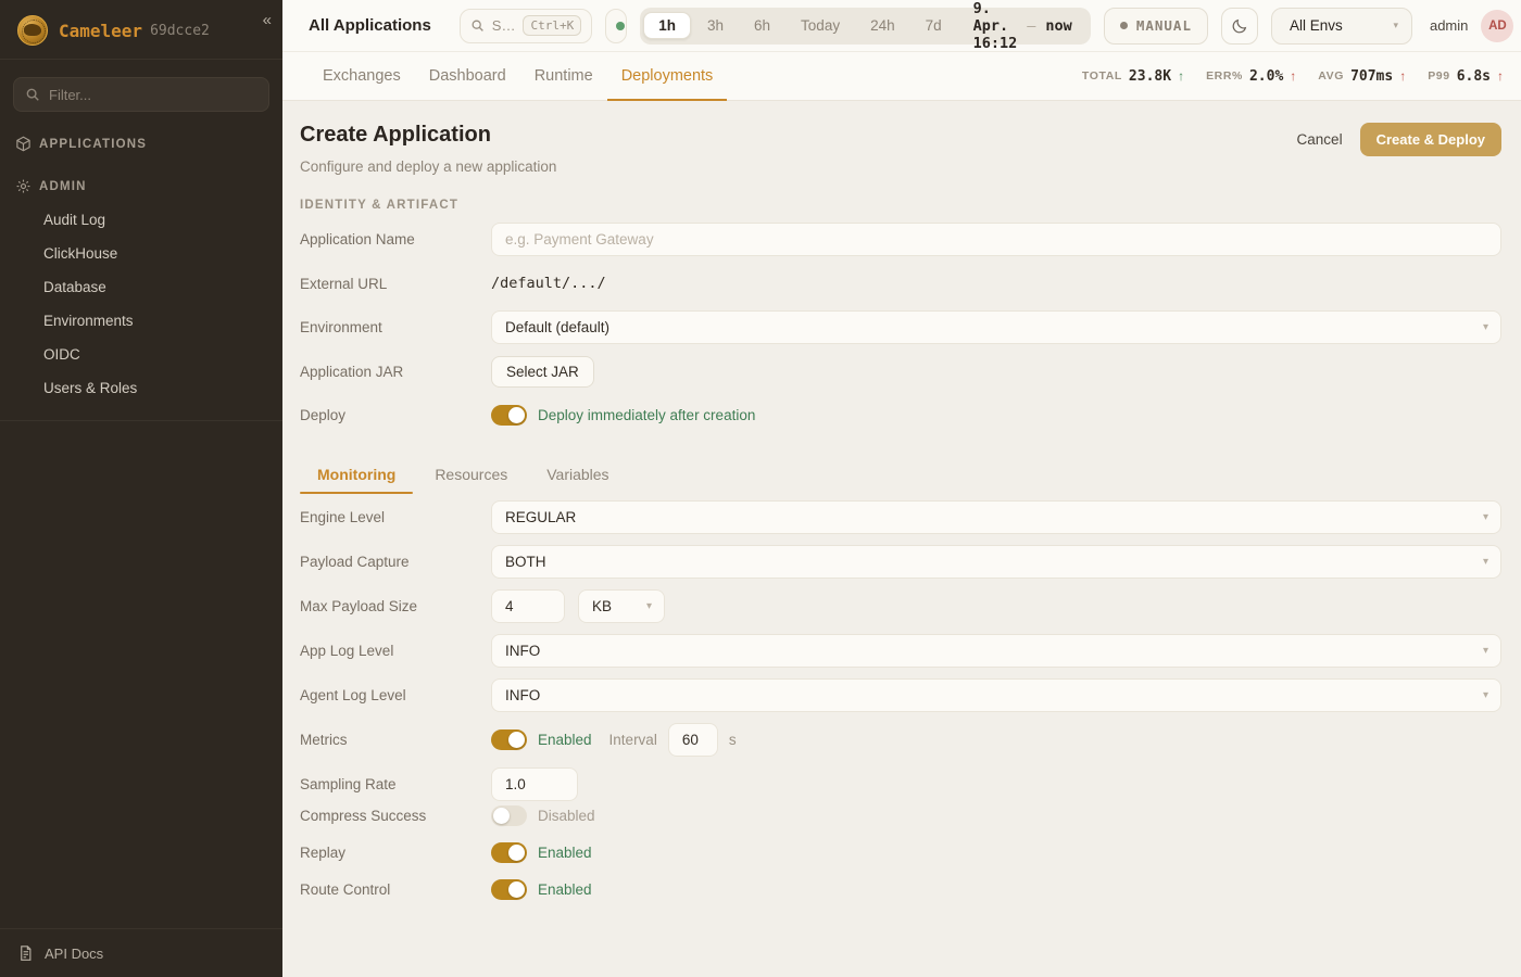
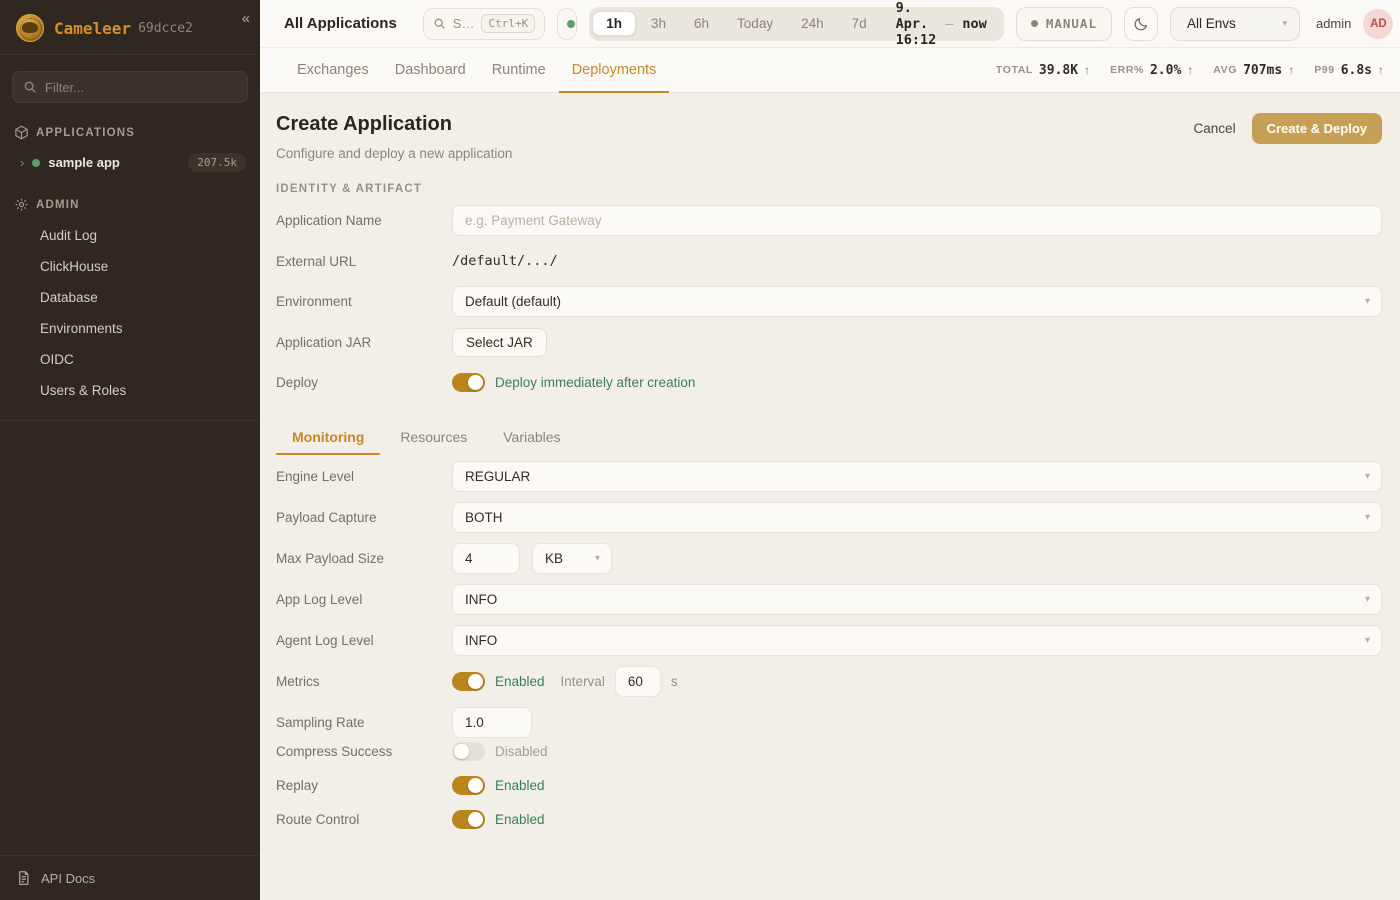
  Cameleer
  69dcce2
  «
  Filter...
  APPLICATIONS
+ ›
+ sample app
+ 207.5k
  ADMIN
  Audit Log
  ClickHouse
  Database
  Environments
  OIDC
  Users & Roles
  API Docs
  All Applications
  S…
  Ctrl+K
  1h
  3h
  6h
  Today
  24h
  7d
  9. Apr. 16:12
  –
  now
  MANUAL
  All Envs
  ▾
  admin
  AD
  Exchanges
  Dashboard
  Runtime
  Deployments
  TOTAL
- 23.8K
+ 39.8K
  ↑
  ERR%
  2.0%
  ↑
  AVG
  707ms
  ↑
  P99
  6.8s
  ↑
  Create Application
  Configure and deploy a new application
  Cancel
  Create & Deploy
  IDENTITY & ARTIFACT
  Application Name
  e.g. Payment Gateway
  External URL
  /default/.../
  Environment
  Default (default)
  Application JAR
  Select JAR
  Deploy
  Deploy immediately after creation
  Monitoring
  Resources
  Variables
  Engine Level
  REGULAR
  Payload Capture
  BOTH
  Max Payload Size
  4
  KB
  App Log Level
  INFO
  Agent Log Level
  INFO
  Metrics
  Enabled
  Interval
  60
  s
  Sampling Rate
  1.0
  Compress Success
  Disabled
  Replay
  Enabled
  Route Control
  Enabled
